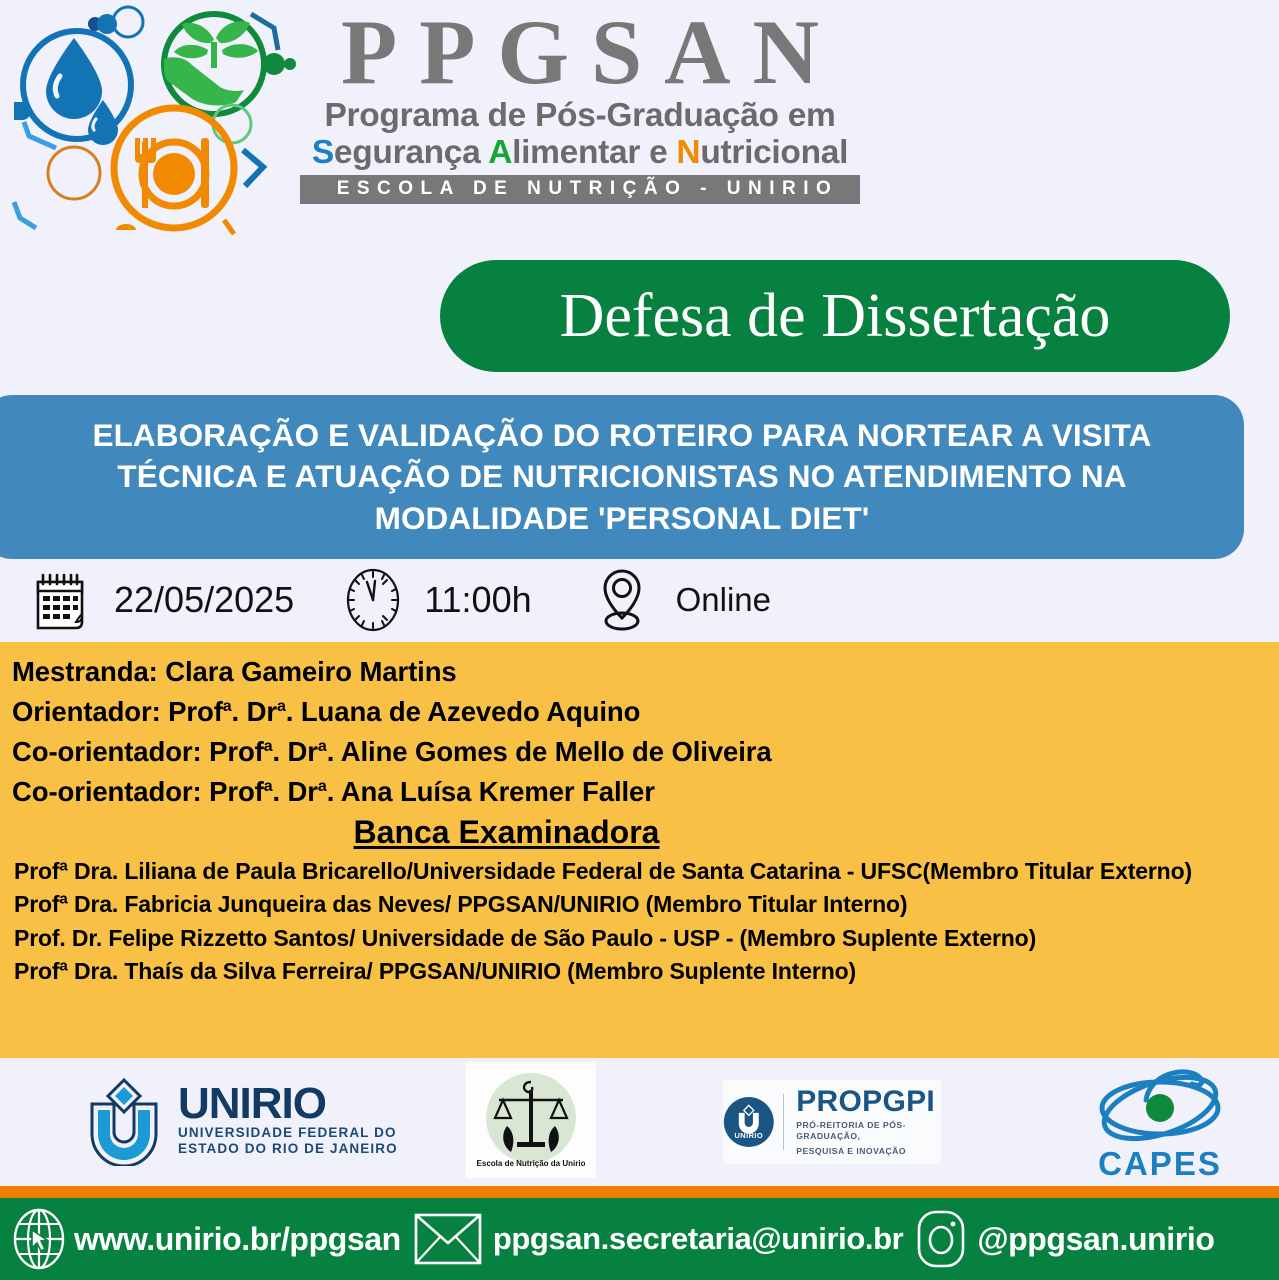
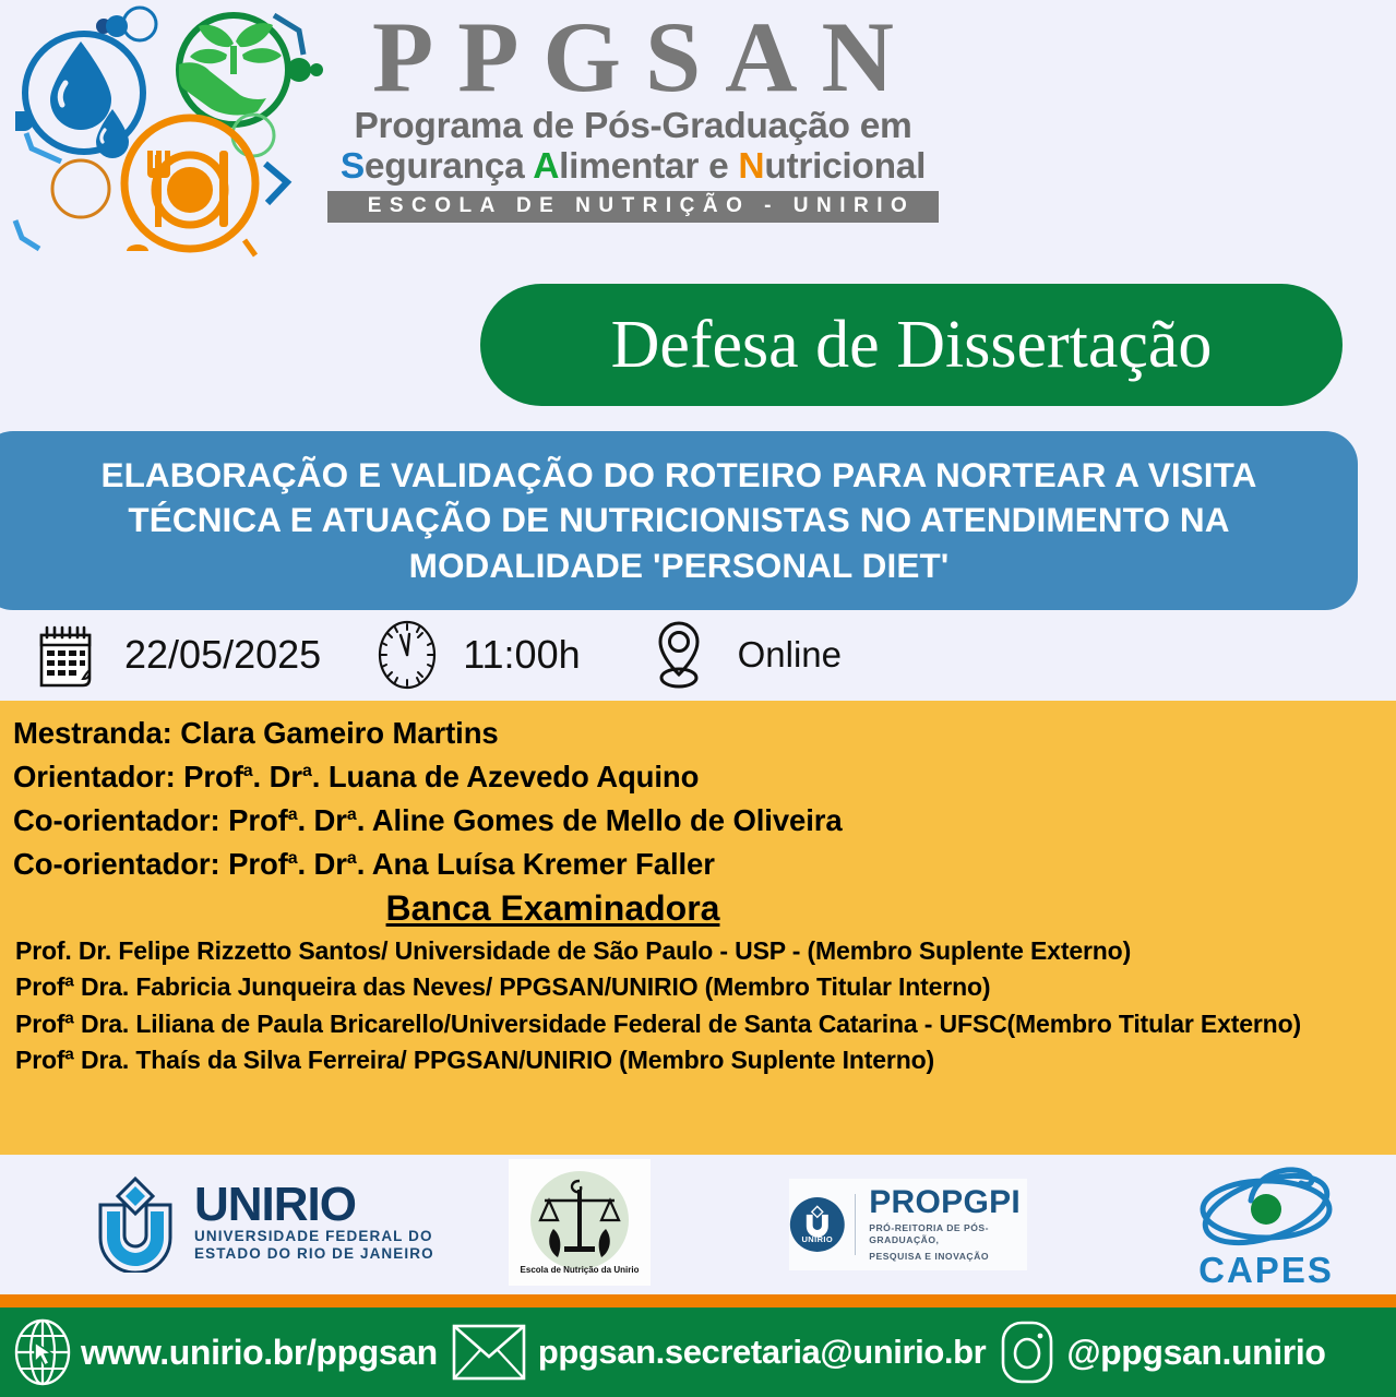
  PPGSAN
  Programa de Pós-Graduação em
  Segurança Alimentar e Nutricional
  ESCOLA DE NUTRIÇÃO - UNIRIO
  Defesa de Dissertação
  ELABORAÇÃO E VALIDAÇÃO DO ROTEIRO PARA NORTEAR A VISITA TÉCNICA E ATUAÇÃO DE NUTRICIONISTAS NO ATENDIMENTO NA MODALIDADE 'PERSONAL DIET'
  22/05/2025
  11:00h
  Online
  Mestranda: Clara Gameiro Martins
  Orientador: Profa. Dra. Luana de Azevedo Aquino
  Co-orientador: Profa. Dra. Aline Gomes de Mello de Oliveira
  Co-orientador: Profa. Dra. Ana Luísa Kremer Faller
  Banca Examinadora
- Profª Dra. Liliana de Paula Bricarello/Universidade Federal de Santa Catarina - UFSC(Membro Titular Externo)
+ Prof. Dr. Felipe Rizzetto Santos/ Universidade de São Paulo - USP - (Membro Suplente Externo)
  Profª Dra. Fabricia Junqueira das Neves/ PPGSAN/UNIRIO (Membro Titular Interno)
- Prof. Dr. Felipe Rizzetto Santos/ Universidade de São Paulo - USP - (Membro Suplente Externo)
+ Profª Dra. Liliana de Paula Bricarello/Universidade Federal de Santa Catarina - UFSC(Membro Titular Externo)
  Profª Dra. Thaís da Silva Ferreira/ PPGSAN/UNIRIO (Membro Suplente Interno)
  UNIRIO
  UNIVERSIDADE FEDERAL DO
  ESTADO DO RIO DE JANEIRO
  Escola de Nutrição da Unirio
  UNIRIO
  PROPGPI
  PRÓ-REITORIA DE PÓS-GRADUAÇÃO,
  PESQUISA E INOVAÇÃO
  CAPES
  www.unirio.br/ppgsan
  ppgsan.secretaria@unirio.br
  @ppgsan.unirio
